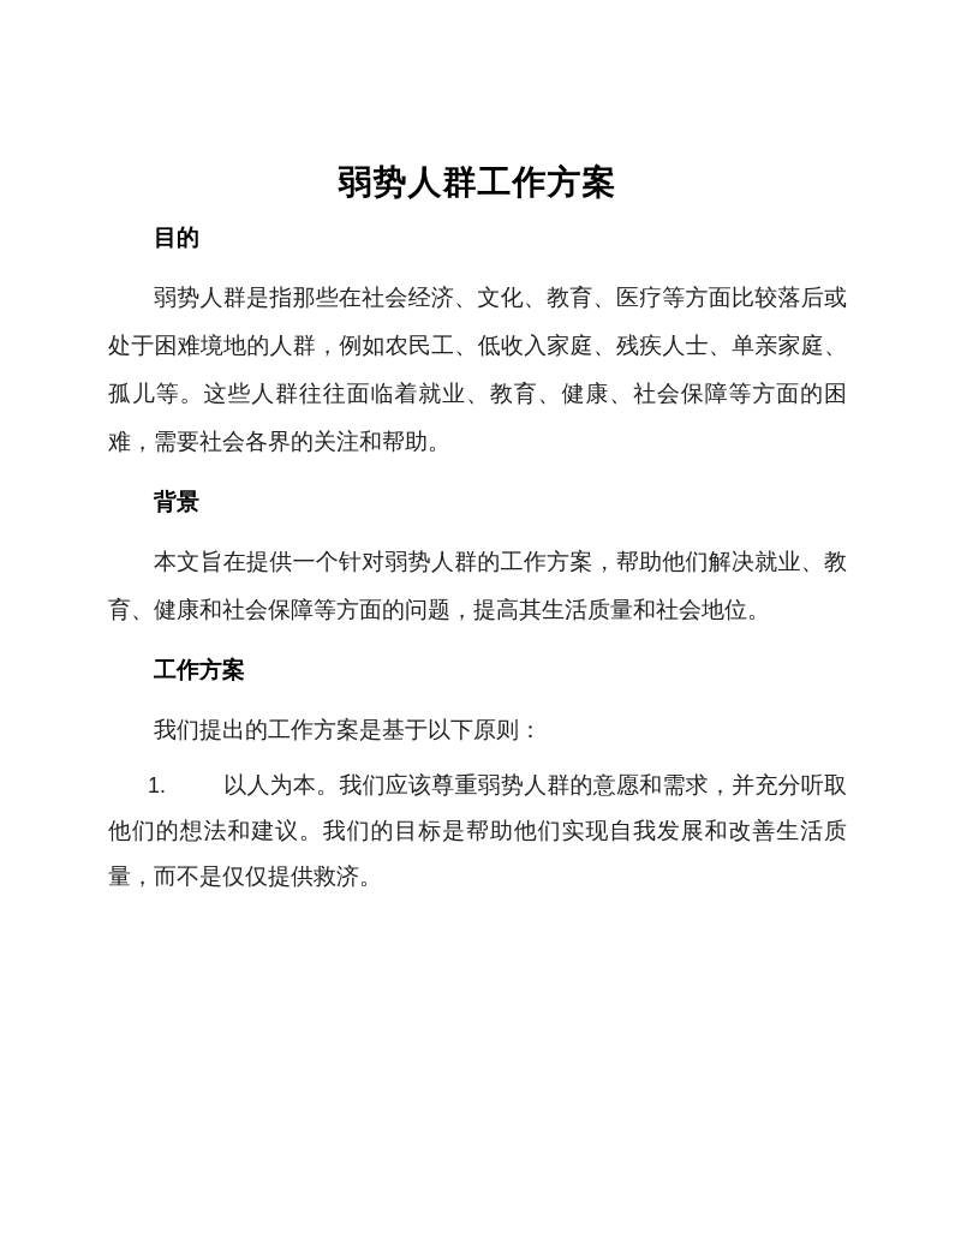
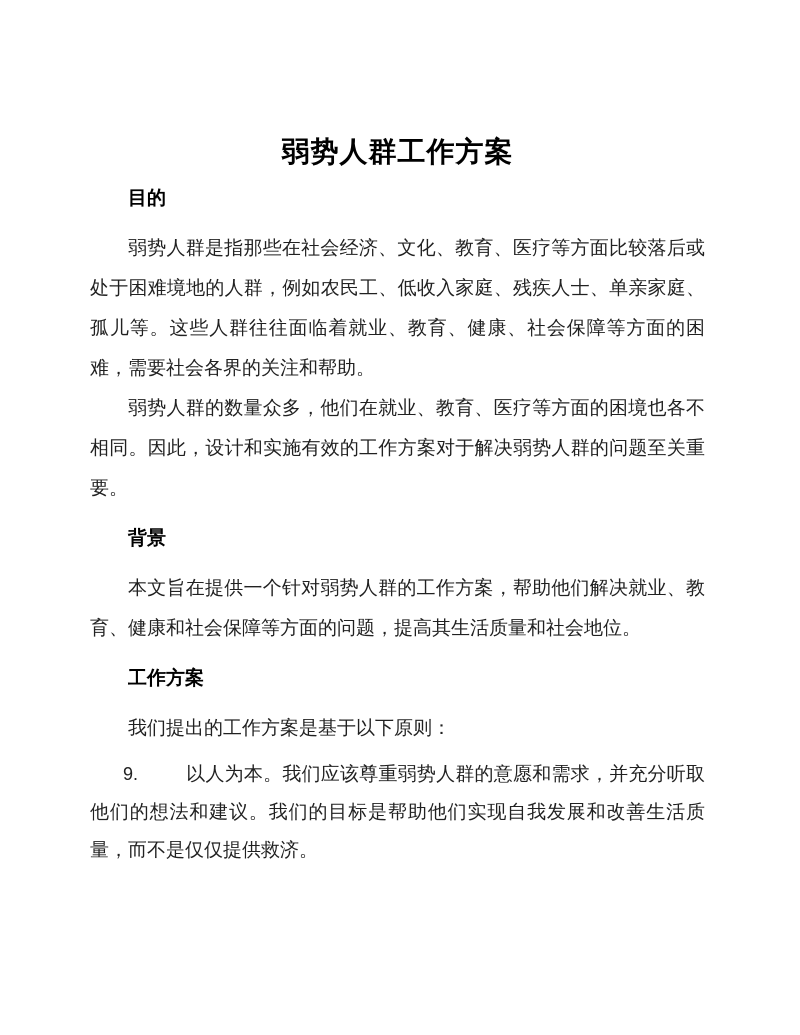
  弱势人群工作方案
  目的
  弱势人群是指那些在社会经济、文化、教育、医疗等方面比较落后或处于困难境地的人群，例如农民工、低收入家庭、残疾人士、单亲家庭、孤儿等。这些人群往往面临着就业、教育、健康、社会保障等方面的困难，需要社会各界的关注和帮助。
+ 弱势人群的数量众多，他们在就业、教育、医疗等方面的困境也各不相同。因此，设计和实施有效的工作方案对于解决弱势人群的问题至关重要。
  背景
  本文旨在提供一个针对弱势人群的工作方案，帮助他们解决就业、教育、健康和社会保障等方面的问题，提高其生活质量和社会地位。
  工作方案
  我们提出的工作方案是基于以下原则：
- 1. 以人为本。我们应该尊重弱势人群的意愿和需求，并充分听取他们的想法和建议。我们的目标是帮助他们实现自我发展和改善生活质量，而不是仅仅提供救济。
+ 9. 以人为本。我们应该尊重弱势人群的意愿和需求，并充分听取他们的想法和建议。我们的目标是帮助他们实现自我发展和改善生活质量，而不是仅仅提供救济。
